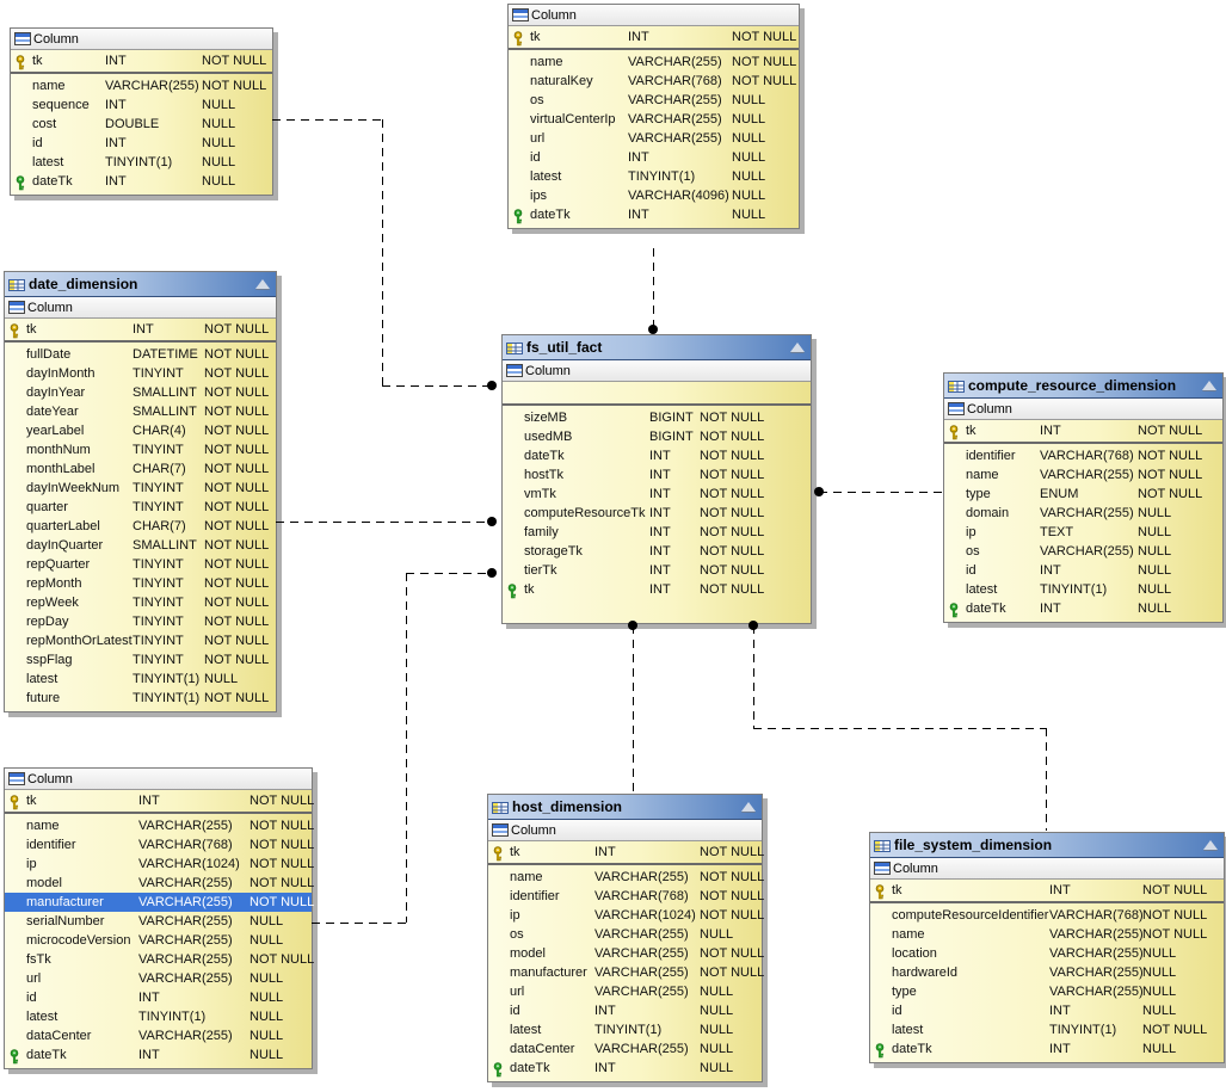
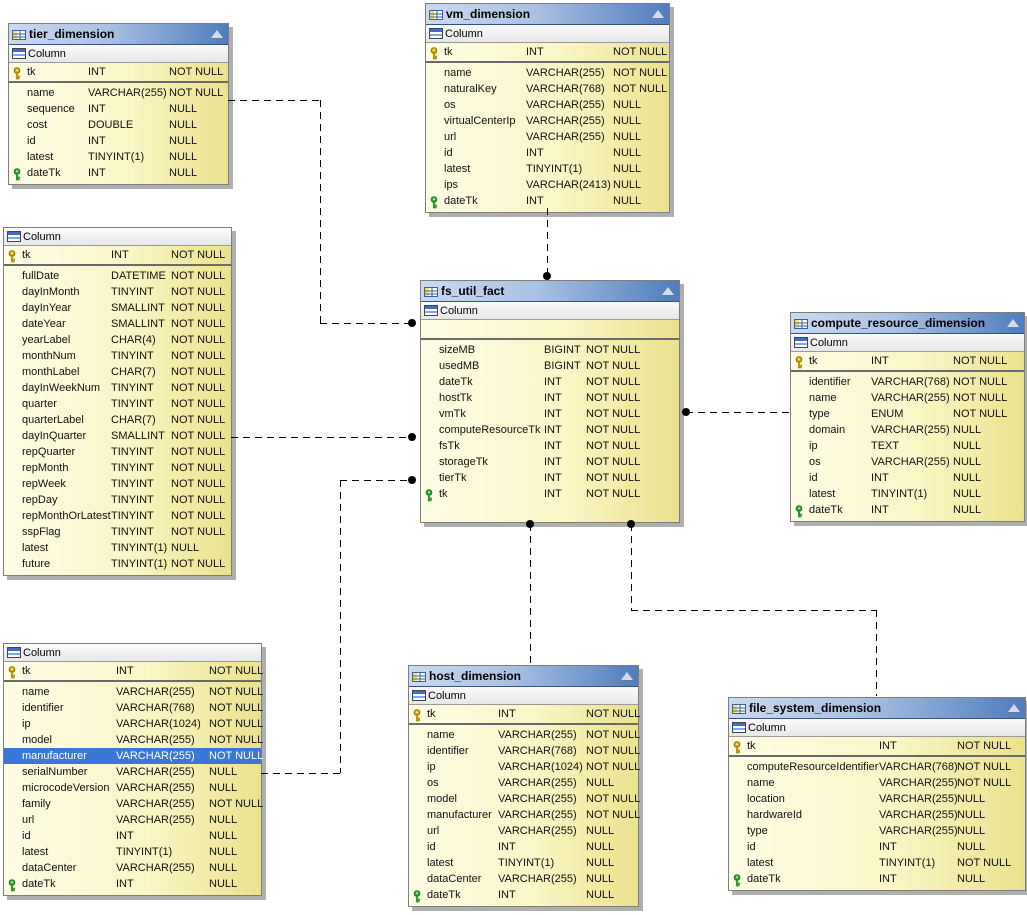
+ tier_dimension
  Column
  tk
  INT
  NOT NULL
  name
  VARCHAR(255)
  NOT NULL
  sequence
  INT
  NULL
  cost
  DOUBLE
  NULL
  id
  INT
  NULL
  latest
  TINYINT(1)
  NULL
  dateTk
  INT
  NULL
+ vm_dimension
  Column
  tk
  INT
  NOT NULL
  name
  VARCHAR(255)
  NOT NULL
  naturalKey
  VARCHAR(768)
  NOT NULL
  os
  VARCHAR(255)
  NULL
  virtualCenterIp
  VARCHAR(255)
  NULL
  url
  VARCHAR(255)
  NULL
  id
  INT
  NULL
  latest
  TINYINT(1)
  NULL
  ips
- VARCHAR(4096)
+ VARCHAR(2413)
  NULL
  dateTk
  INT
  NULL
- date_dimension
  Column
  tk
  INT
  NOT NULL
  fullDate
  DATETIME
  NOT NULL
  dayInMonth
  TINYINT
  NOT NULL
  dayInYear
  SMALLINT
  NOT NULL
  dateYear
  SMALLINT
  NOT NULL
  yearLabel
  CHAR(4)
  NOT NULL
  monthNum
  TINYINT
  NOT NULL
  monthLabel
  CHAR(7)
  NOT NULL
  dayInWeekNum
  TINYINT
  NOT NULL
  quarter
  TINYINT
  NOT NULL
  quarterLabel
  CHAR(7)
  NOT NULL
  dayInQuarter
  SMALLINT
  NOT NULL
  repQuarter
  TINYINT
  NOT NULL
  repMonth
  TINYINT
  NOT NULL
  repWeek
  TINYINT
  NOT NULL
  repDay
  TINYINT
  NOT NULL
  repMonthOrLatest
  TINYINT
  NOT NULL
  sspFlag
  TINYINT
  NOT NULL
  latest
  TINYINT(1)
  NULL
  future
  TINYINT(1)
  NOT NULL
  fs_util_fact
  Column
  sizeMB
  BIGINT
  NOT NULL
  usedMB
  BIGINT
  NOT NULL
  dateTk
  INT
  NOT NULL
  hostTk
  INT
  NOT NULL
  vmTk
  INT
  NOT NULL
  computeResourceTk
  INT
  NOT NULL
- family
+ fsTk
  INT
  NOT NULL
  storageTk
  INT
  NOT NULL
  tierTk
  INT
  NOT NULL
  tk
  INT
  NOT NULL
  compute_resource_dimension
  Column
  tk
  INT
  NOT NULL
  identifier
  VARCHAR(768)
  NOT NULL
  name
  VARCHAR(255)
  NOT NULL
  type
  ENUM
  NOT NULL
  domain
  VARCHAR(255)
  NULL
  ip
  TEXT
  NULL
  os
  VARCHAR(255)
  NULL
  id
  INT
  NULL
  latest
  TINYINT(1)
  NULL
  dateTk
  INT
  NULL
  Column
  tk
  INT
  NOT NULL
  name
  VARCHAR(255)
  NOT NULL
  identifier
  VARCHAR(768)
  NOT NULL
  ip
  VARCHAR(1024)
  NOT NULL
  model
  VARCHAR(255)
  NOT NULL
  manufacturer
  VARCHAR(255)
  NOT NULL
  serialNumber
  VARCHAR(255)
  NULL
  microcodeVersion
  VARCHAR(255)
  NULL
- fsTk
+ family
  VARCHAR(255)
  NOT NULL
  url
  VARCHAR(255)
  NULL
  id
  INT
  NULL
  latest
  TINYINT(1)
  NULL
  dataCenter
  VARCHAR(255)
  NULL
  dateTk
  INT
  NULL
  host_dimension
  Column
  tk
  INT
  NOT NULL
  name
  VARCHAR(255)
  NOT NULL
  identifier
  VARCHAR(768)
  NOT NULL
  ip
  VARCHAR(1024)
  NOT NULL
  os
  VARCHAR(255)
  NULL
  model
  VARCHAR(255)
  NOT NULL
  manufacturer
  VARCHAR(255)
  NOT NULL
  url
  VARCHAR(255)
  NULL
  id
  INT
  NULL
  latest
  TINYINT(1)
  NULL
  dataCenter
  VARCHAR(255)
  NULL
  dateTk
  INT
  NULL
  file_system_dimension
  Column
  tk
  INT
  NOT NULL
  computeResourceIdentifier
  VARCHAR(768)
  NOT NULL
  name
  VARCHAR(255)
  NOT NULL
  location
  VARCHAR(255)
  NULL
  hardwareId
  VARCHAR(255)
  NULL
  type
  VARCHAR(255)
  NULL
  id
  INT
  NULL
  latest
  TINYINT(1)
  NOT NULL
  dateTk
  INT
  NULL
